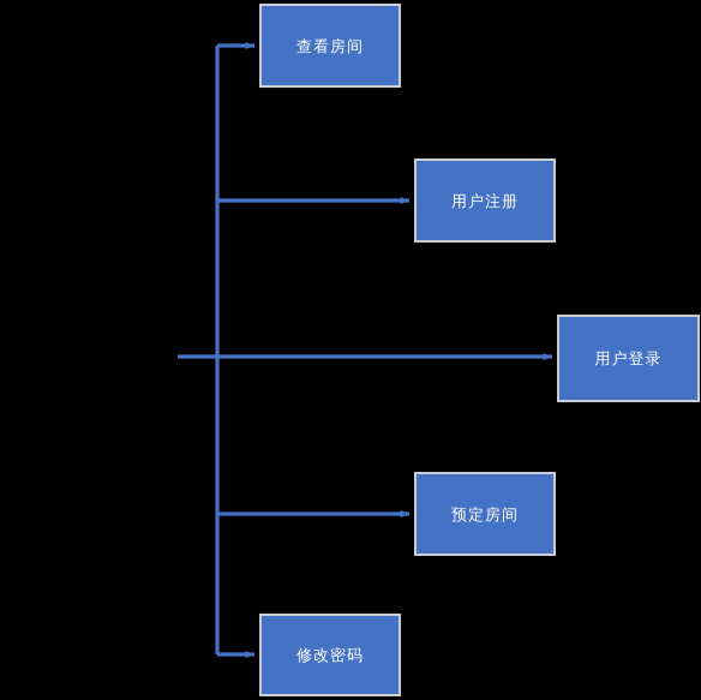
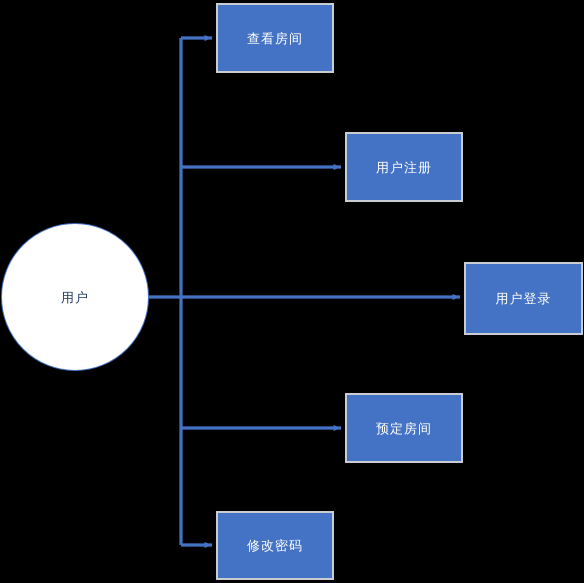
+ 用户
  查看房间
  用户注册
  用户登录
  预定房间
  修改密码
